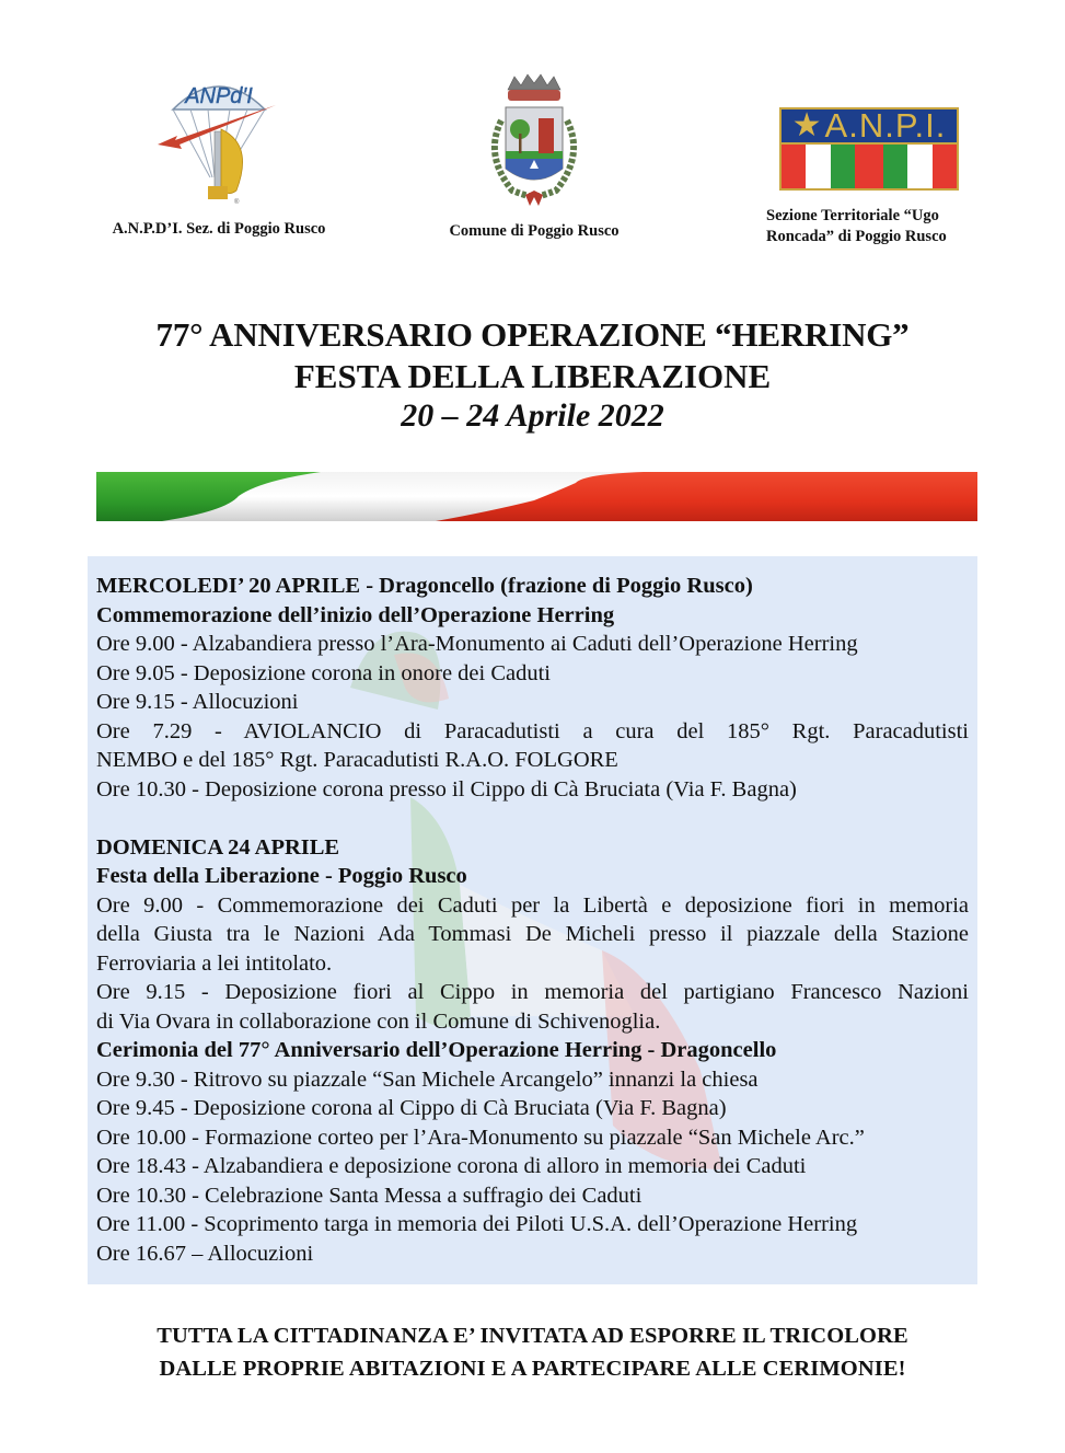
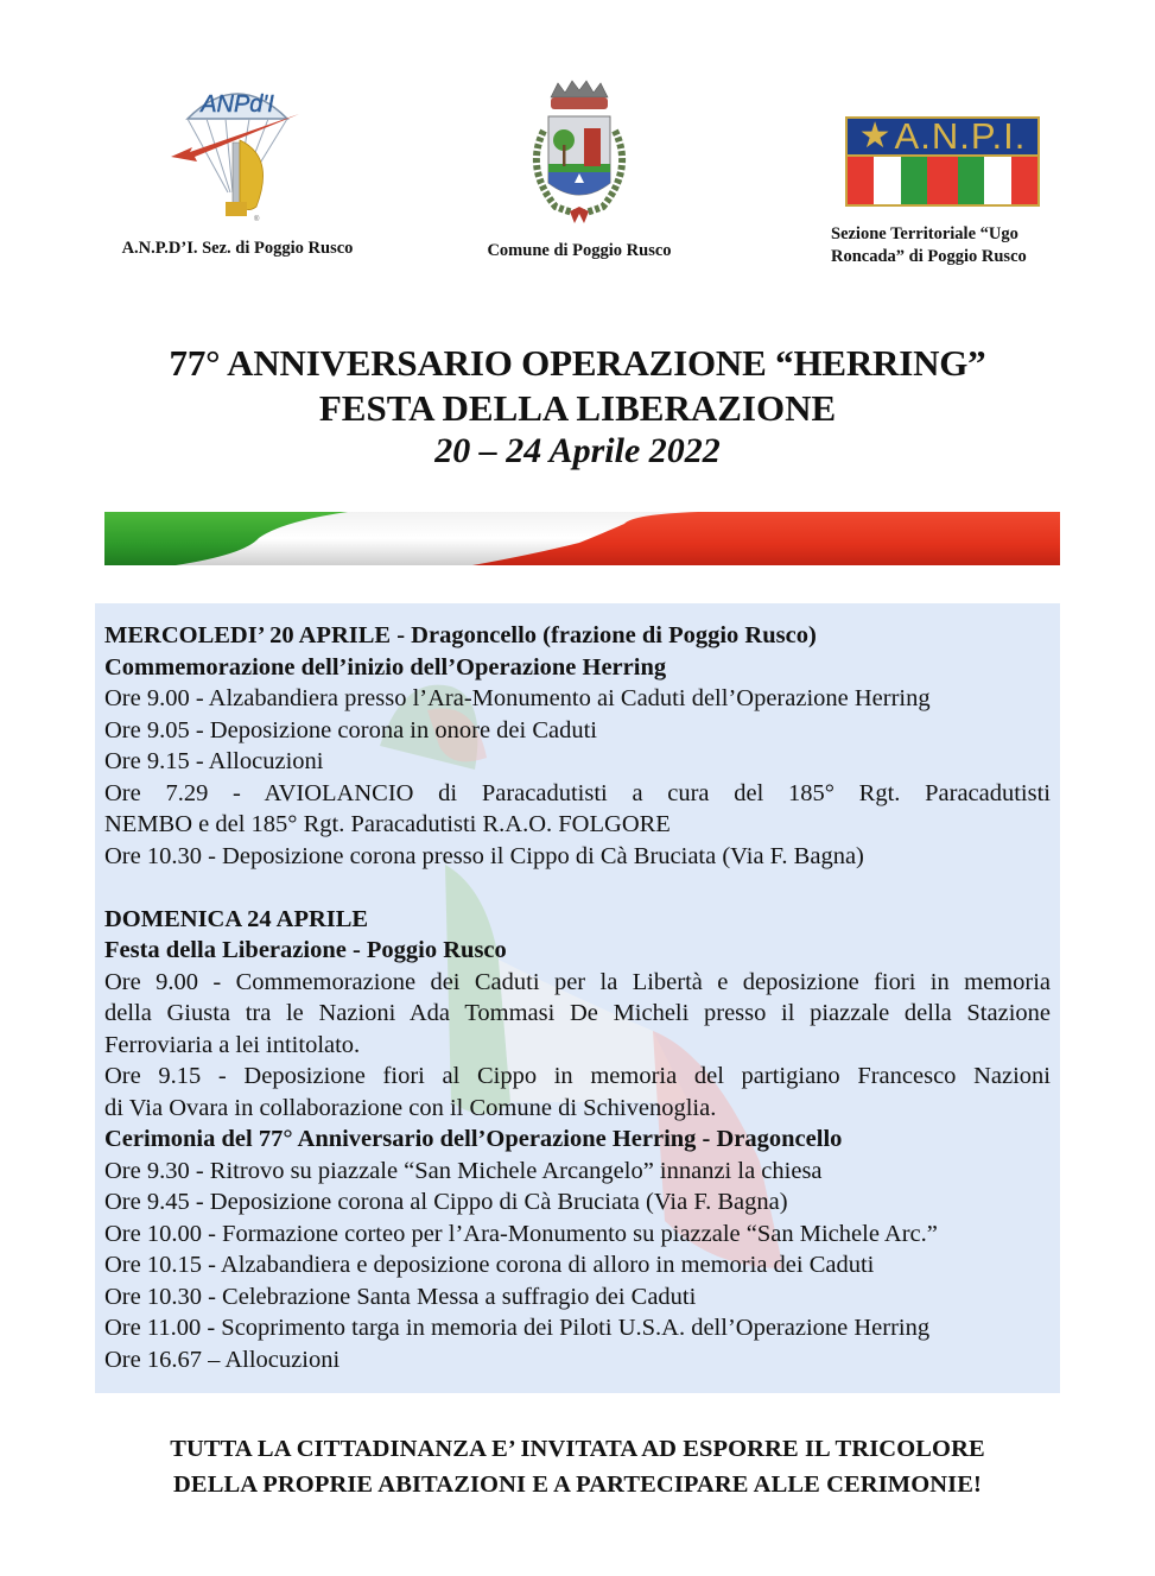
  ANPd'I
  A.N.P.D’I. Sez. di Poggio Rusco
  Comune di Poggio Rusco
  ★
  A.N.P.I.
  Sezione Territoriale “Ugo
  Roncada” di Poggio Rusco
  77° ANNIVERSARIO OPERAZIONE “HERRING”
  FESTA DELLA LIBERAZIONE
  20 – 24 Aprile 2022
  MERCOLEDI’ 20 APRILE - Dragoncello (frazione di Poggio Rusco)
  Commemorazione dell’inizio dell’Operazione Herring
  Ore 9.00 - Alzabandiera presso l’Ara-Monumento ai Caduti dell’Operazione Herring
  Ore 9.05 - Deposizione corona in onore dei Caduti
  Ore 9.15 - Allocuzioni
  Ore 7.29 - AVIOLANCIO di Paracadutisti a cura del 185° Rgt. Paracadutisti
  NEMBO e del 185° Rgt. Paracadutisti R.A.O. FOLGORE
  Ore 10.30 - Deposizione corona presso il Cippo di Cà Bruciata (Via F. Bagna)
  DOMENICA 24 APRILE
  Festa della Liberazione - Poggio Rusco
  Ore 9.00 - Commemorazione dei Caduti per la Libertà e deposizione fiori in memoria
  della Giusta tra le Nazioni Ada Tommasi De Micheli presso il piazzale della Stazione
  Ferroviaria a lei intitolato.
  Ore 9.15 - Deposizione fiori al Cippo in memoria del partigiano Francesco Nazioni
  di Via Ovara in collaborazione con il Comune di Schivenoglia.
  Cerimonia del 77° Anniversario dell’Operazione Herring - Dragoncello
  Ore 9.30 - Ritrovo su piazzale “San Michele Arcangelo” innanzi la chiesa
  Ore 9.45 - Deposizione corona al Cippo di Cà Bruciata (Via F. Bagna)
  Ore 10.00 - Formazione corteo per l’Ara-Monumento su piazzale “San Michele Arc.”
- Ore 18.43 - Alzabandiera e deposizione corona di alloro in memoria dei Caduti
+ Ore 10.15 - Alzabandiera e deposizione corona di alloro in memoria dei Caduti
  Ore 10.30 - Celebrazione Santa Messa a suffragio dei Caduti
  Ore 11.00 - Scoprimento targa in memoria dei Piloti U.S.A. dell’Operazione Herring
  Ore 16.67 – Allocuzioni
  TUTTA LA CITTADINANZA E’ INVITATA AD ESPORRE IL TRICOLORE
- DALLE PROPRIE ABITAZIONI E A PARTECIPARE ALLE CERIMONIE!
+ DELLA PROPRIE ABITAZIONI E A PARTECIPARE ALLE CERIMONIE!
